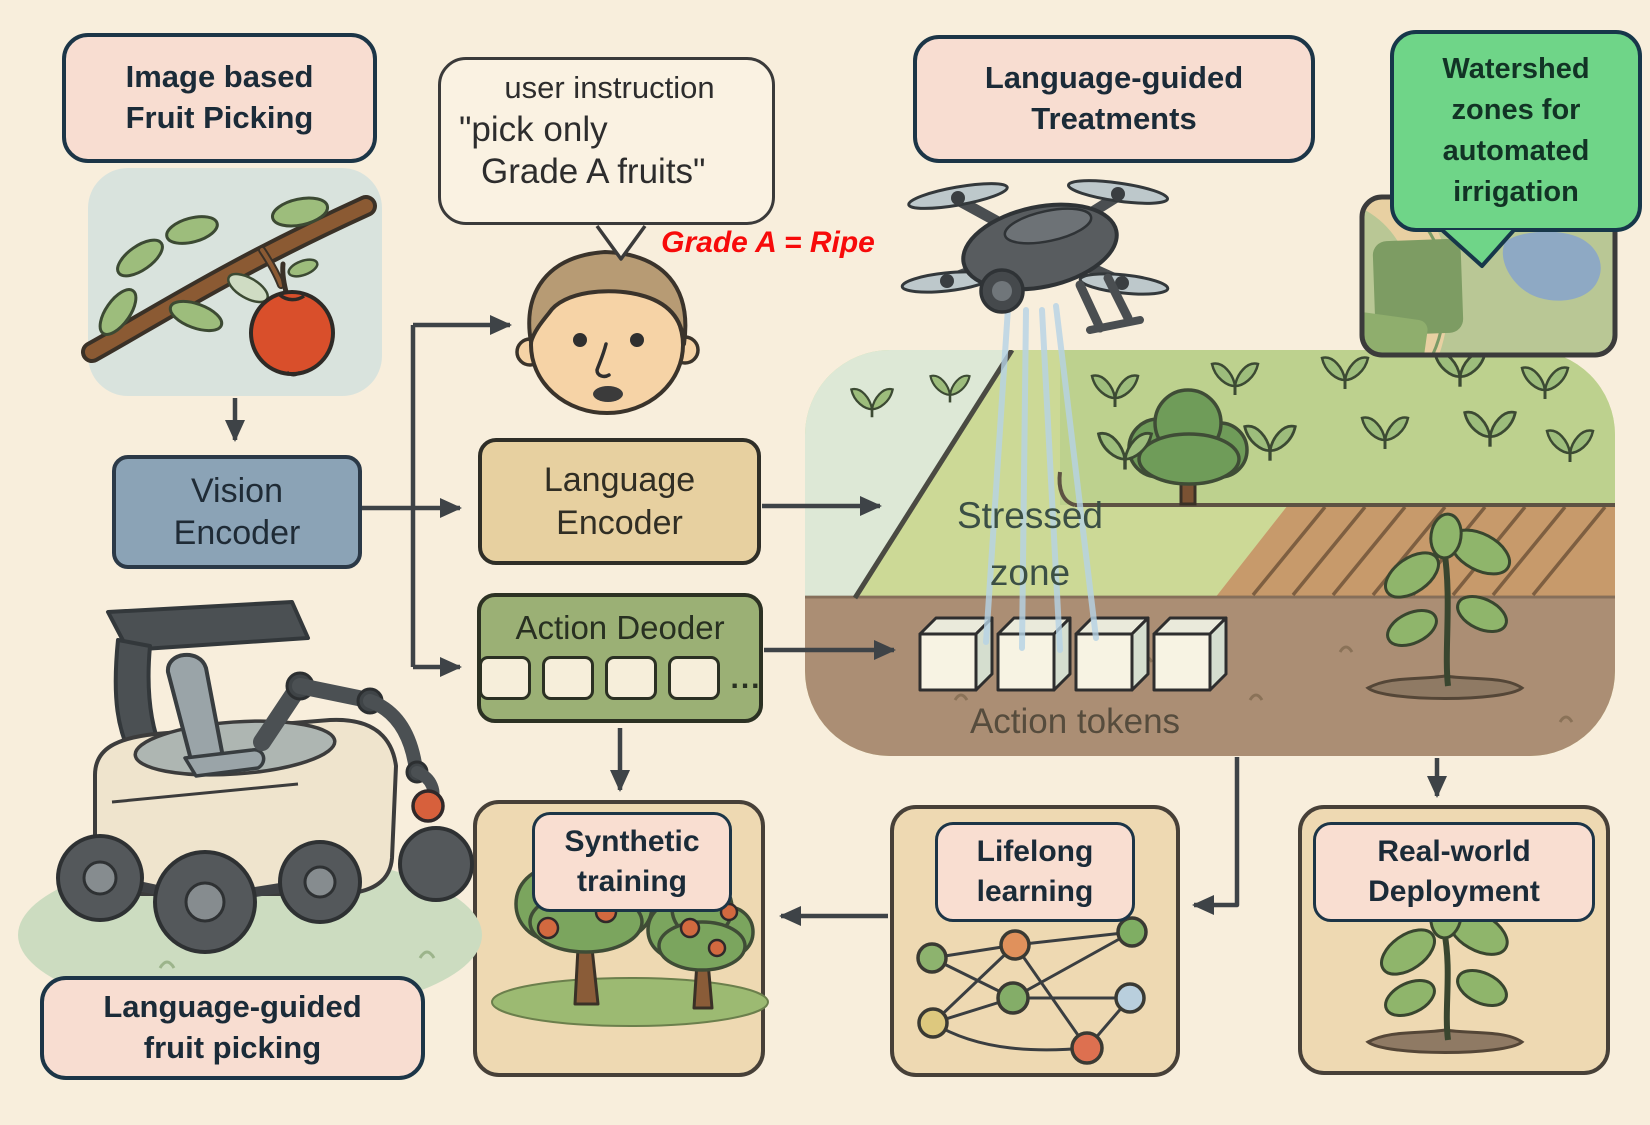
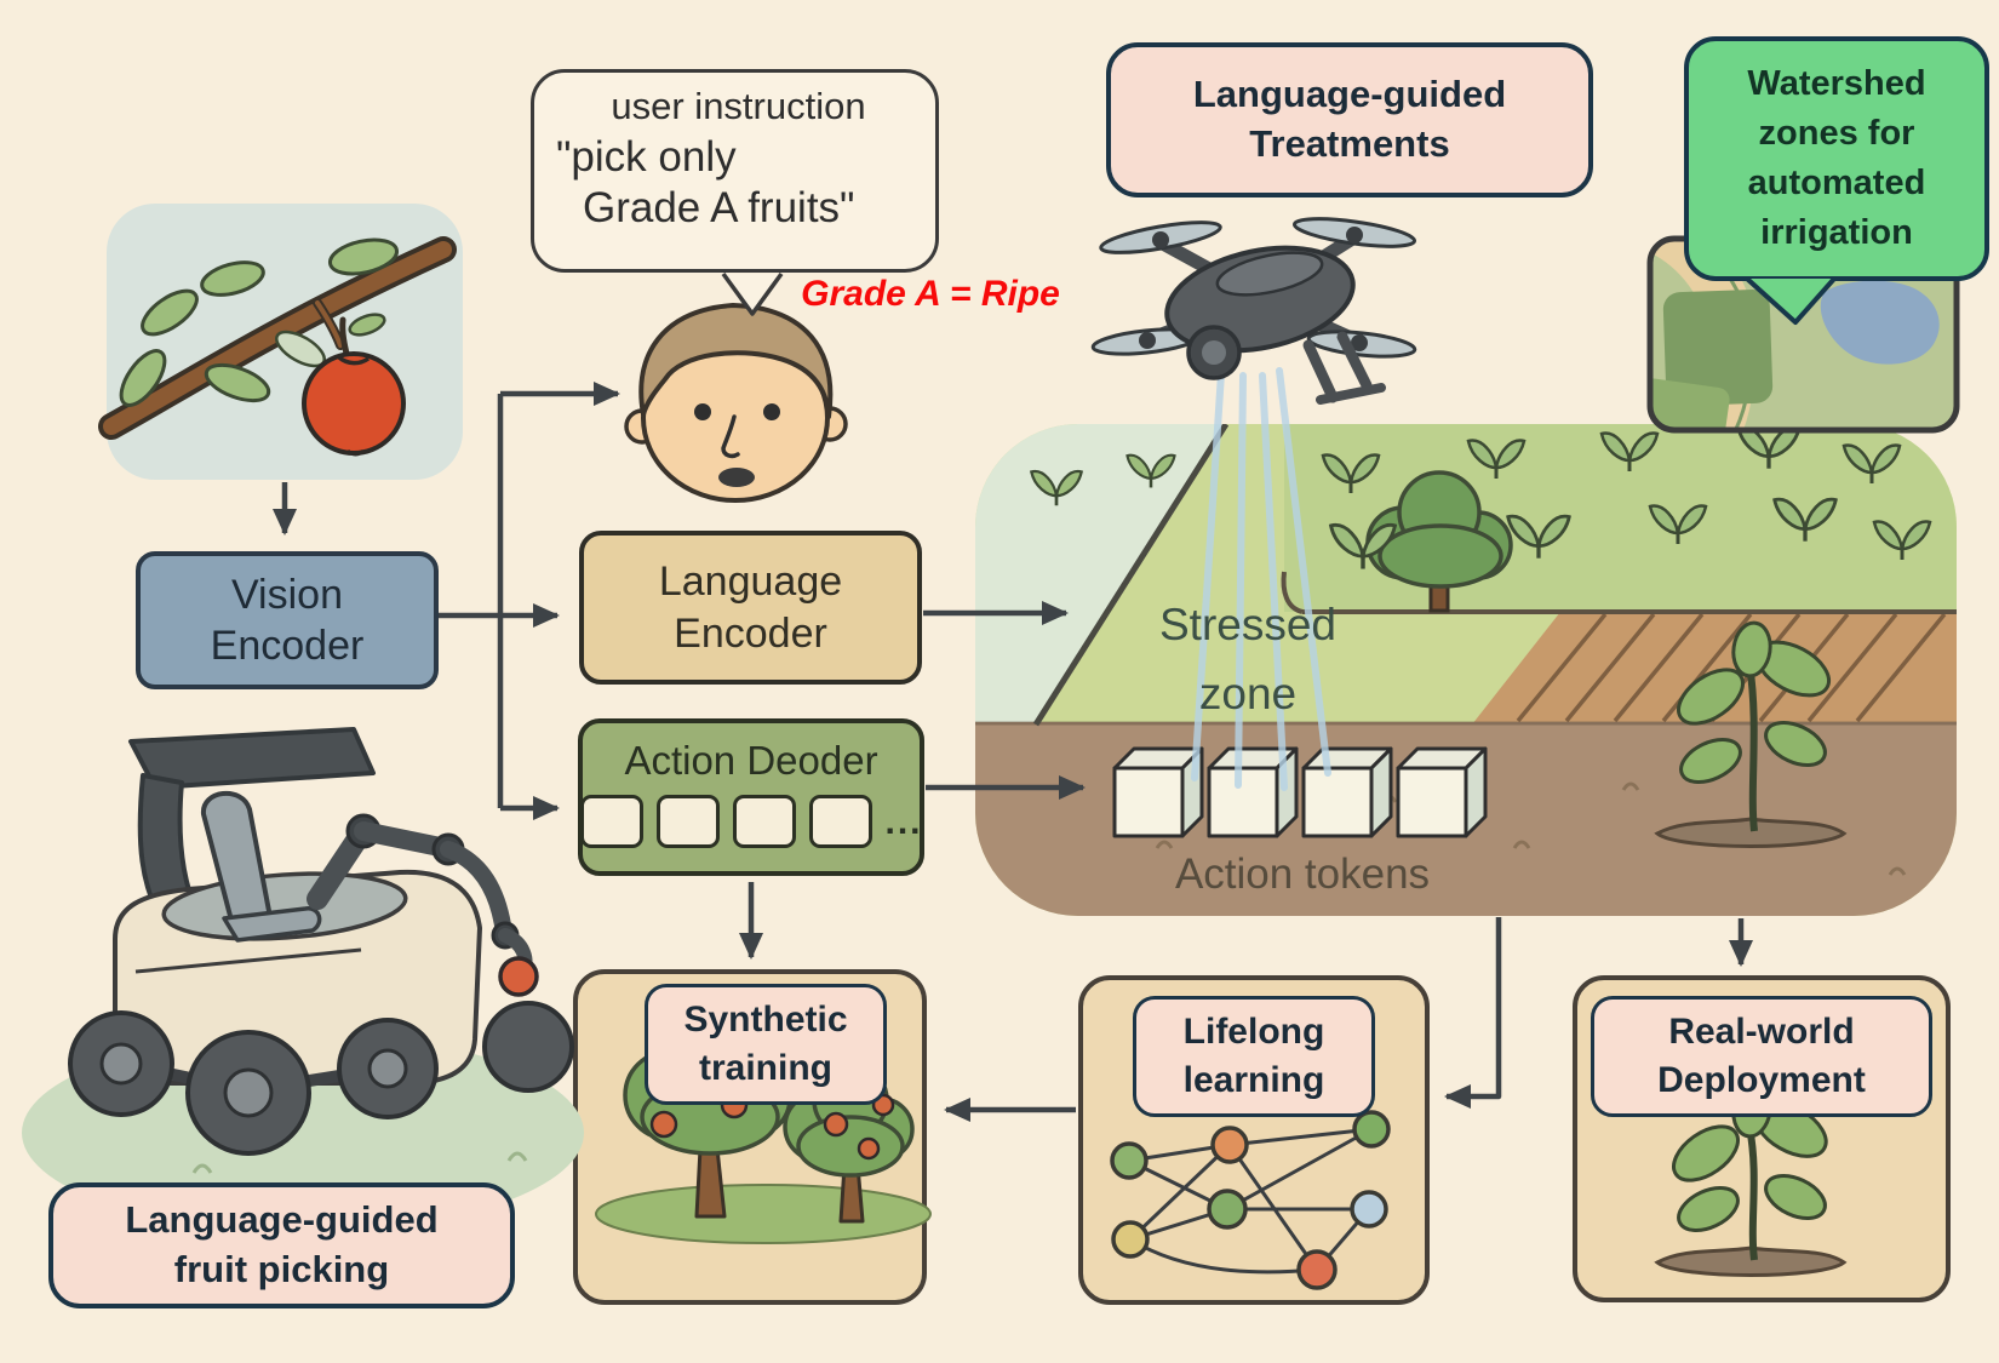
- Image based
- Fruit Picking
  user instruction
  "pick only
  Grade A fruits"
  Grade A = Ripe
  Vision
  Encoder
  Language
  Encoder
  Action Deoder
  ...
  Language-guided
  Treatments
  Watershed
  zones for
  automated
  irrigation
  Stressed
  zone
  Action tokens
  Language-guided
  fruit picking
  Synthetic
  training
  Lifelong
  learning
  Real-world
  Deployment
